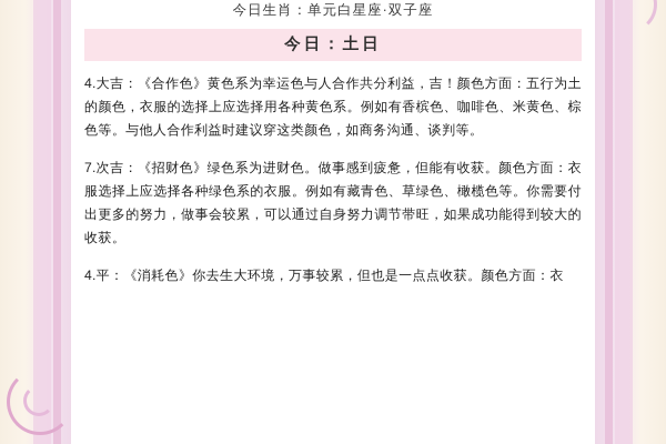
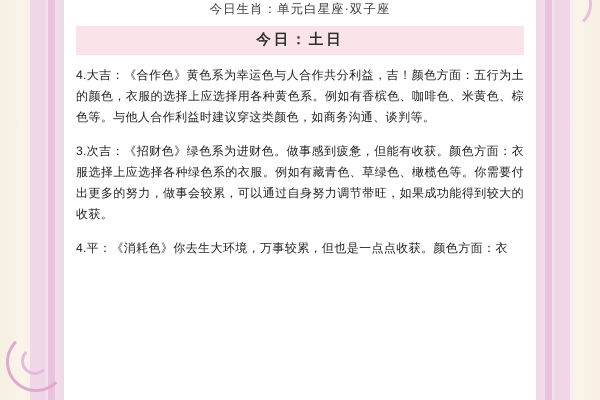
  今日生肖：单元白星座·双子座
  今日：土日
  4.大吉：《合作色》黄色系为幸运色与人合作共分利益，吉！颜色方面：五行为土的颜色，衣服的选择上应选择用各种黄色系。例如有香槟色、咖啡色、米黄色、棕色等。与他人合作利益时建议穿这类颜色，如商务沟通、谈判等。
- 7.次吉：《招财色》绿色系为进财色。做事感到疲惫，但能有收获。颜色方面：衣服选择上应选择各种绿色系的衣服。例如有藏青色、草绿色、橄榄色等。你需要付出更多的努力，做事会较累，可以通过自身努力调节带旺，如果成功能得到较大的收获。
+ 3.次吉：《招财色》绿色系为进财色。做事感到疲惫，但能有收获。颜色方面：衣服选择上应选择各种绿色系的衣服。例如有藏青色、草绿色、橄榄色等。你需要付出更多的努力，做事会较累，可以通过自身努力调节带旺，如果成功能得到较大的收获。
  4.平：《消耗色》你去生大环境，万事较累，但也是一点点收获。颜色方面：衣
